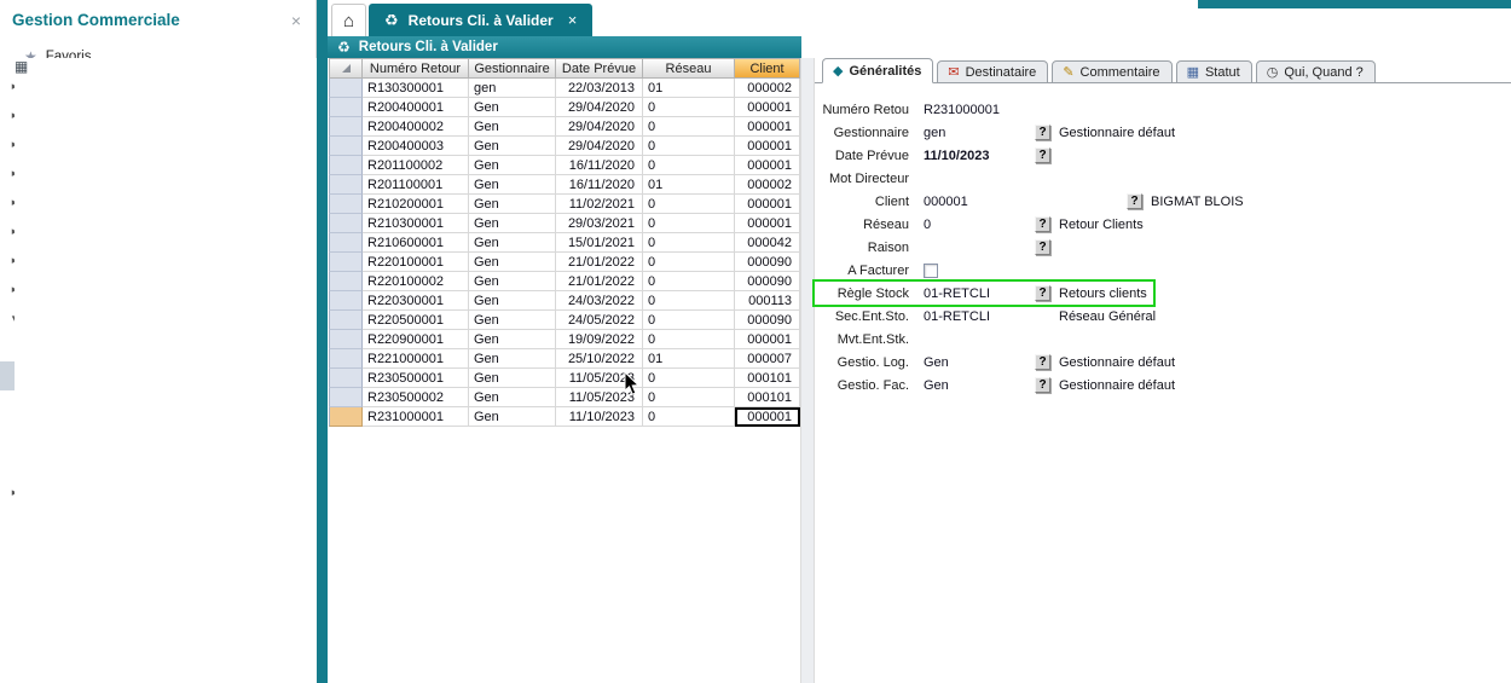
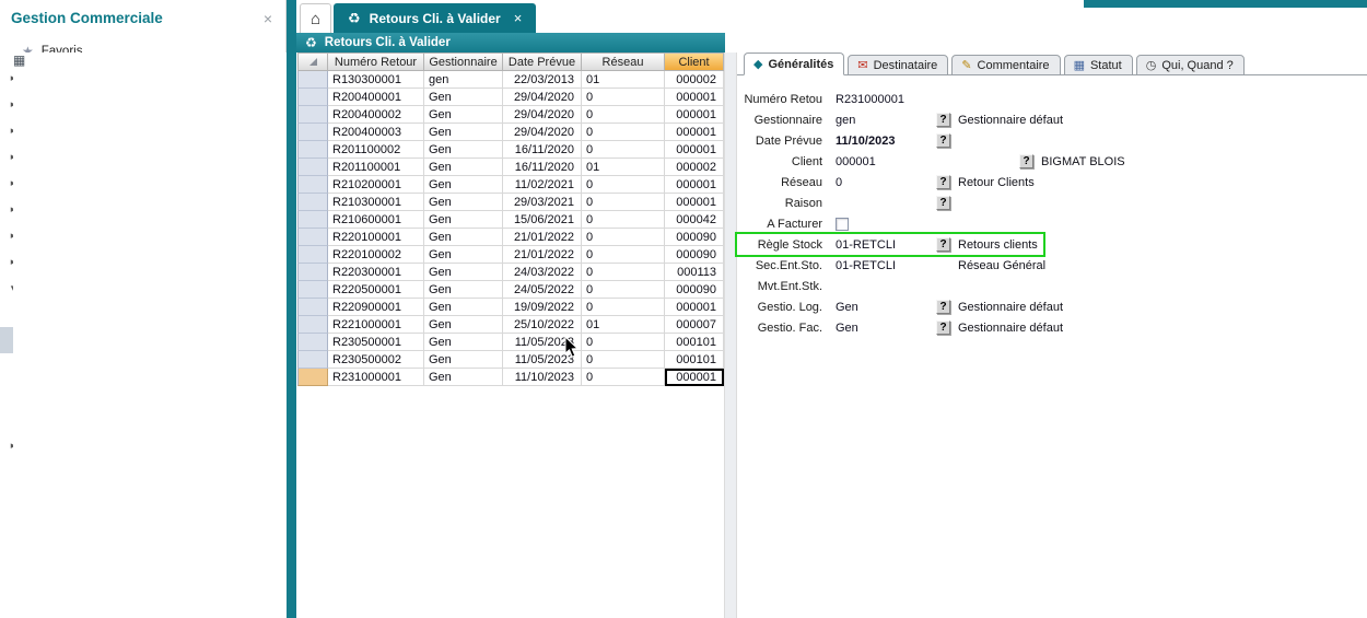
  Gestion Commerciale
  ×
  ★
  Favoris
  ▦
  ⌂
  ♻
  Retours Cli. à Valider
  ×
  ♻
  Retours Cli. à Valider
  Numéro Retour
  Gestionnaire
  Date Prévue
  Réseau
  Client
  R130300001
  gen
  22/03/2013
  01
  000002
  R200400001
  Gen
  29/04/2020
  0
  000001
  R200400002
  Gen
  29/04/2020
  0
  000001
  R200400003
  Gen
  29/04/2020
  0
  000001
  R201100002
  Gen
  16/11/2020
  0
  000001
  R201100001
  Gen
  16/11/2020
  01
  000002
  R210200001
  Gen
  11/02/2021
  0
  000001
  R210300001
  Gen
  29/03/2021
  0
  000001
  R210600001
  Gen
- 15/01/2021
+ 15/06/2021
  0
  000042
  R220100001
  Gen
  21/01/2022
  0
  000090
  R220100002
  Gen
  21/01/2022
  0
  000090
  R220300001
  Gen
  24/03/2022
  0
  000113
  R220500001
  Gen
  24/05/2022
  0
  000090
  R220900001
  Gen
  19/09/2022
  0
  000001
  R221000001
  Gen
  25/10/2022
  01
  000007
  R230500001
  Gen
  11/05/202
  0
  000101
  R230500002
  Gen
  11/05/2023
  0
  000101
  R231000001
  Gen
  11/10/2023
  0
  000001
  ◆
  Généralités
  ✉
  Destinataire
  ✎
  Commentaire
  ▦
  Statut
  ◷
  Qui, Quand ?
  Numéro Retou
  R231000001
  Gestionnaire
  gen
  ?
  Gestionnaire défaut
  Date Prévue
  11/10/2023
  ?
- Mot Directeur
  Client
  000001
  ?
  BIGMAT BLOIS
  Réseau
  0
  ?
  Retour Clients
  Raison
  ?
  A Facturer
  Règle Stock
  01-RETCLI
  ?
  Retours clients
  Sec.Ent.Sto.
  01-RETCLI
  Réseau Général
  Mvt.Ent.Stk.
  Gestio. Log.
  Gen
  ?
  Gestionnaire défaut
  Gestio. Fac.
  Gen
  ?
  Gestionnaire défaut
